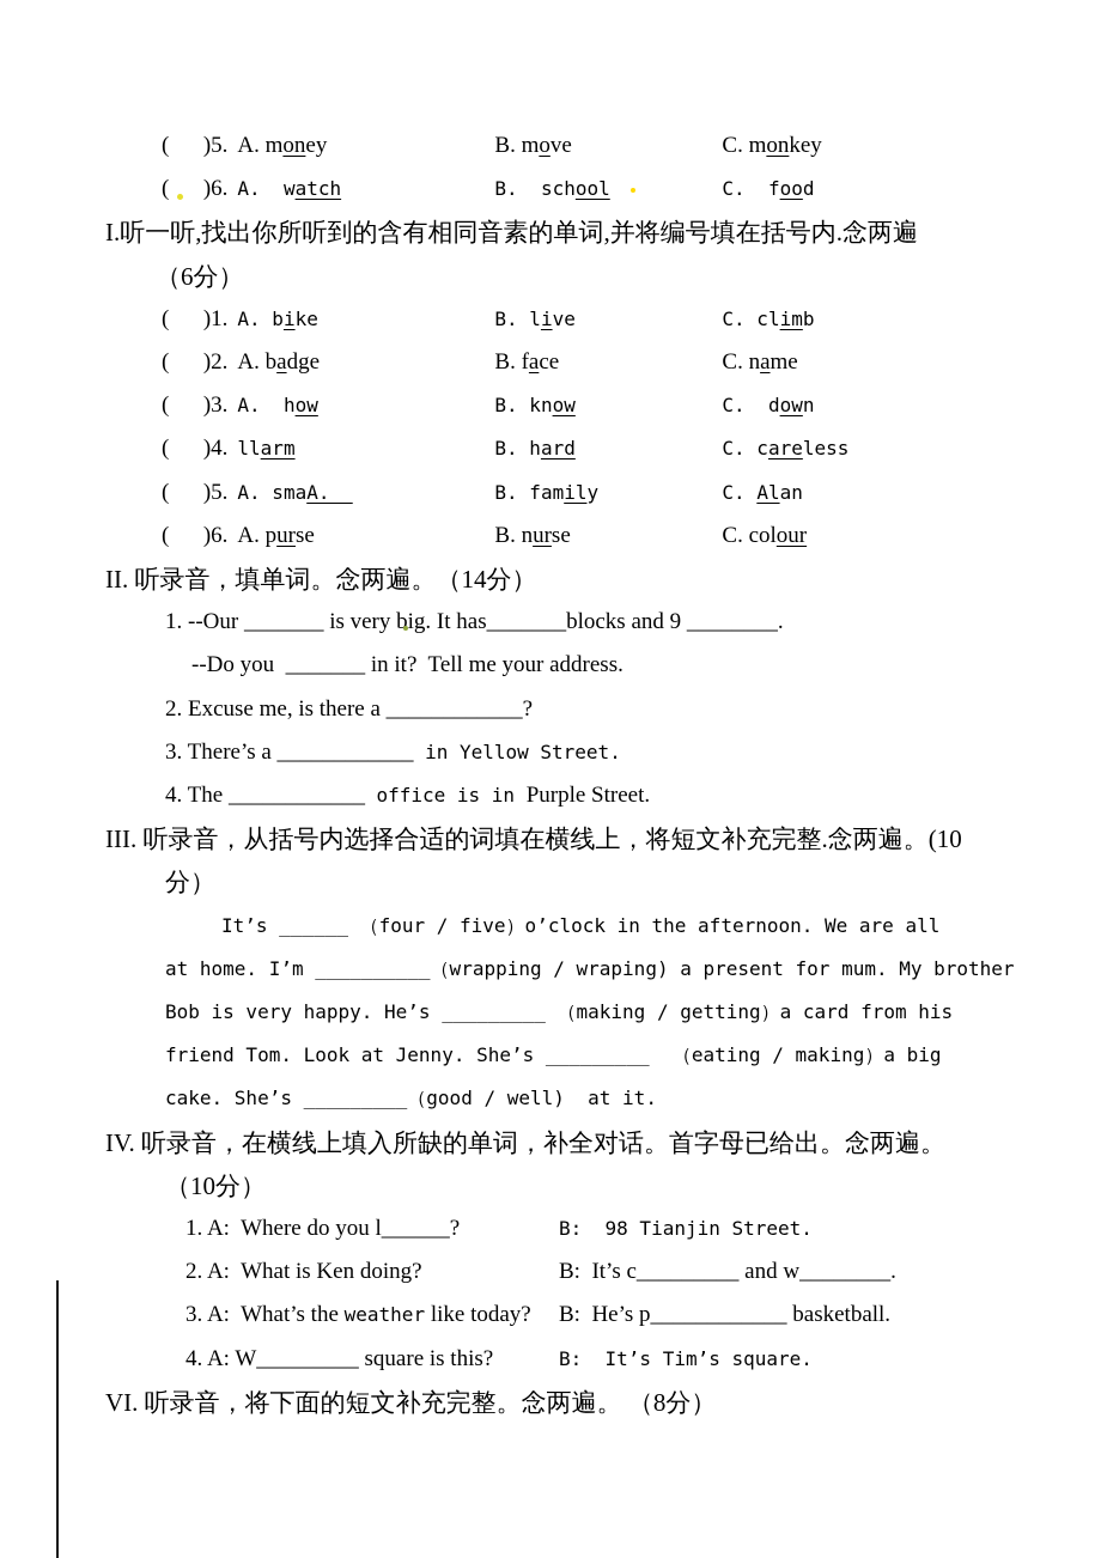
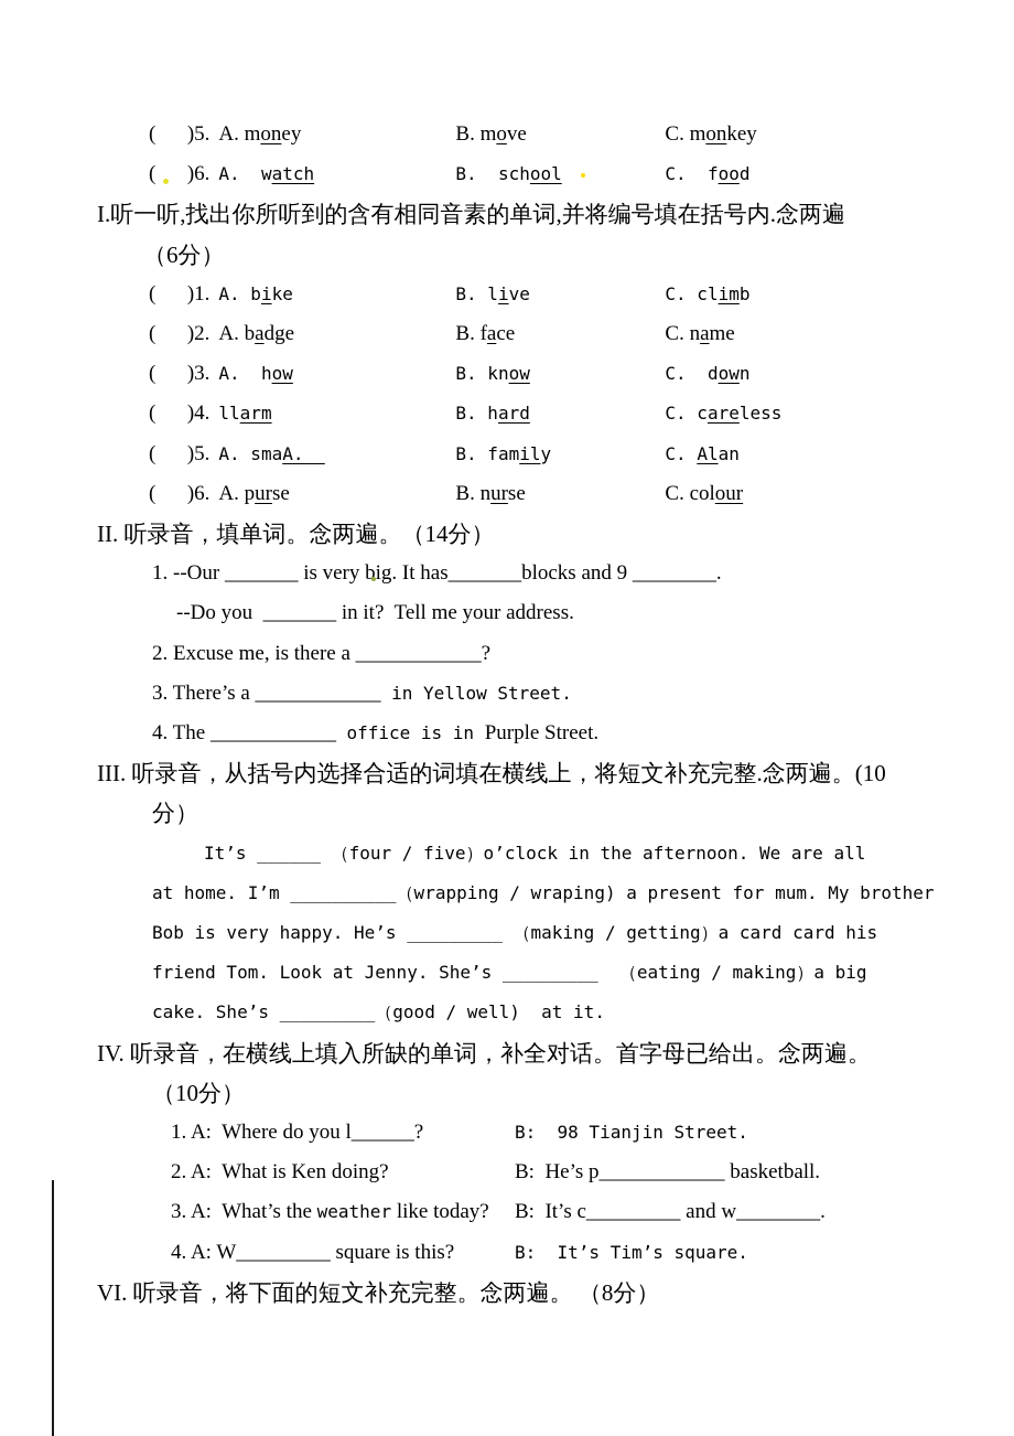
  ( )5.
  A. money
  B. move
  C. monkey
  ( )6.
  A. watch
  B. school
  C. food
  I.听一听,找出你所听到的含有相同音素的单词,并将编号填在括号内.念两遍
  （6分）
  ( )1.
  A. bike
  B. live
  C. climb
  ( )2.
  A. badge
  B. face
  C. name
  ( )3.
  A. how
  B. know
  C. down
  ( )4.
  llarm
  B. hard
  C. careless
  ( )5.
  A. smaA.
  B. family
  C. Alan
  ( )6.
  A. purse
  B. nurse
  C. colour
  II. 听录音，填单词。念两遍。（14分）
  1. --Our _______ is very big. It has_______blocks and 9 ________.
  --Do you _______ in it? Tell me your address.
  2. Excuse me, is there a ____________?
  3. There’s a ____________ in Yellow Street.
  4. The ____________ office is in Purple Street.
  III. 听录音，从括号内选择合适的词填在横线上，将短文补充完整.念两遍。(10
  分）
  It’s ______ （four / five）o’clock in the afternoon. We are all
  at home. I’m __________（wrapping / wraping) a present for mum. My brother
- Bob is very happy. He’s _________ （making / getting）a card from his
+ Bob is very happy. He’s _________ （making / getting）a card card his
  friend Tom. Look at Jenny. She’s _________ （eating / making）a big
  cake. She’s _________（good / well) at it.
  IV. 听录音，在横线上填入所缺的单词，补全对话。首字母已给出。念两遍。
  （10分）
  1. A: Where do you l______?
  B: 98 Tianjin Street.
  2. A: What is Ken doing?
- B: It’s c_________ and w________.
+ B: He’s p____________ basketball.
  3. A: What’s the weather like today?
- B: He’s p____________ basketball.
+ B: It’s c_________ and w________.
  4. A: W_________ square is this?
  B: It’s Tim’s square.
  VI. 听录音，将下面的短文补充完整。念两遍。 （8分）
